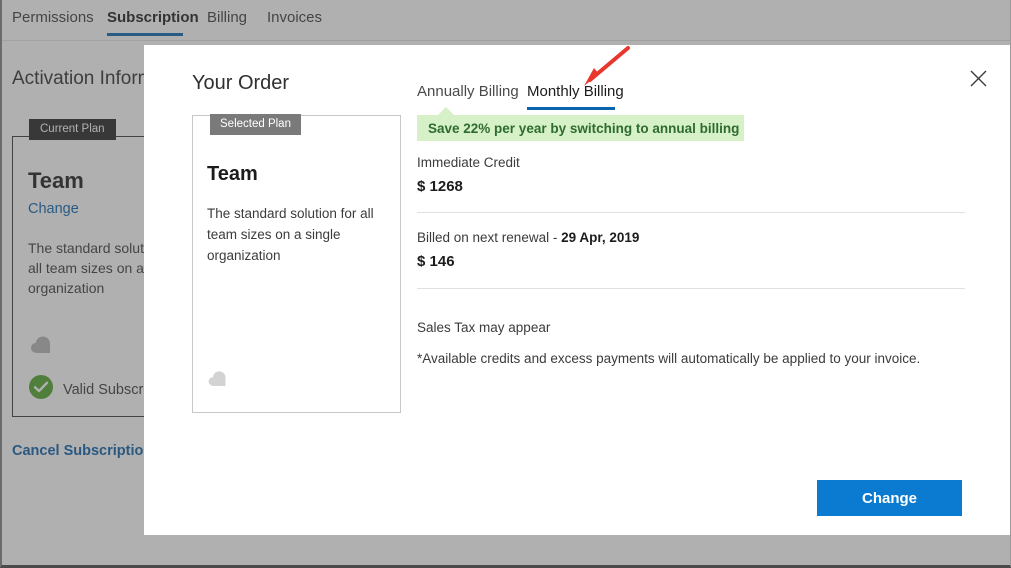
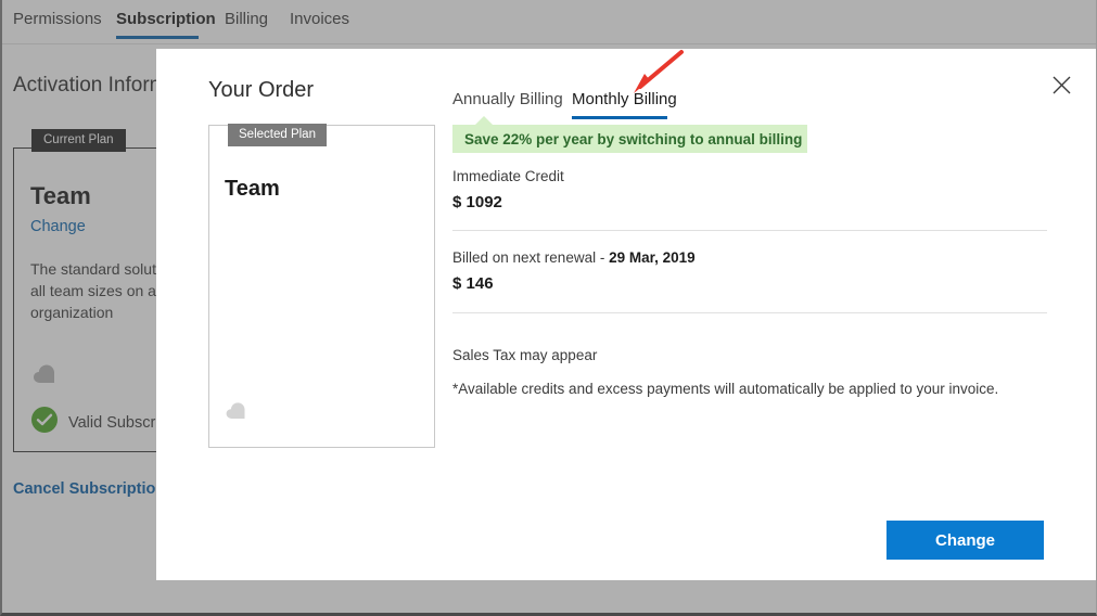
  Permissions
  Subscription
  Billing
  Invoices
  Activation Infor
  Current Plan
  Team
  Change
  The standard solut all team sizes on a organization
  Cancel Subscriptio
  Your Order
  Selected Plan
  Team
- The standard solution for all team sizes on a single organization
  Annually Billing
  Monthly Billing
  Save 22% per year by switching to annual billing
  Immediate Credit
- $ 1268
+ $ 1092
- Billed on next renewal - 29 Apr, 2019
+ Billed on next renewal - 29 Mar, 2019
  $ 146
  Sales Tax may appear
  *Available credits and excess payments will automatically be applied to your invoice.
  Change
